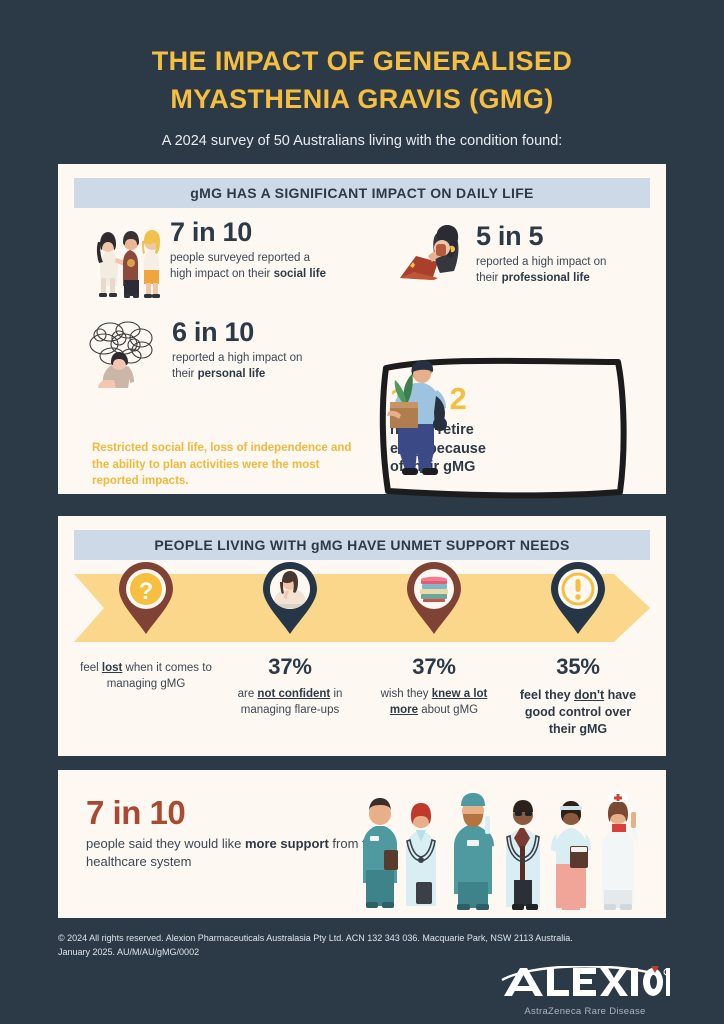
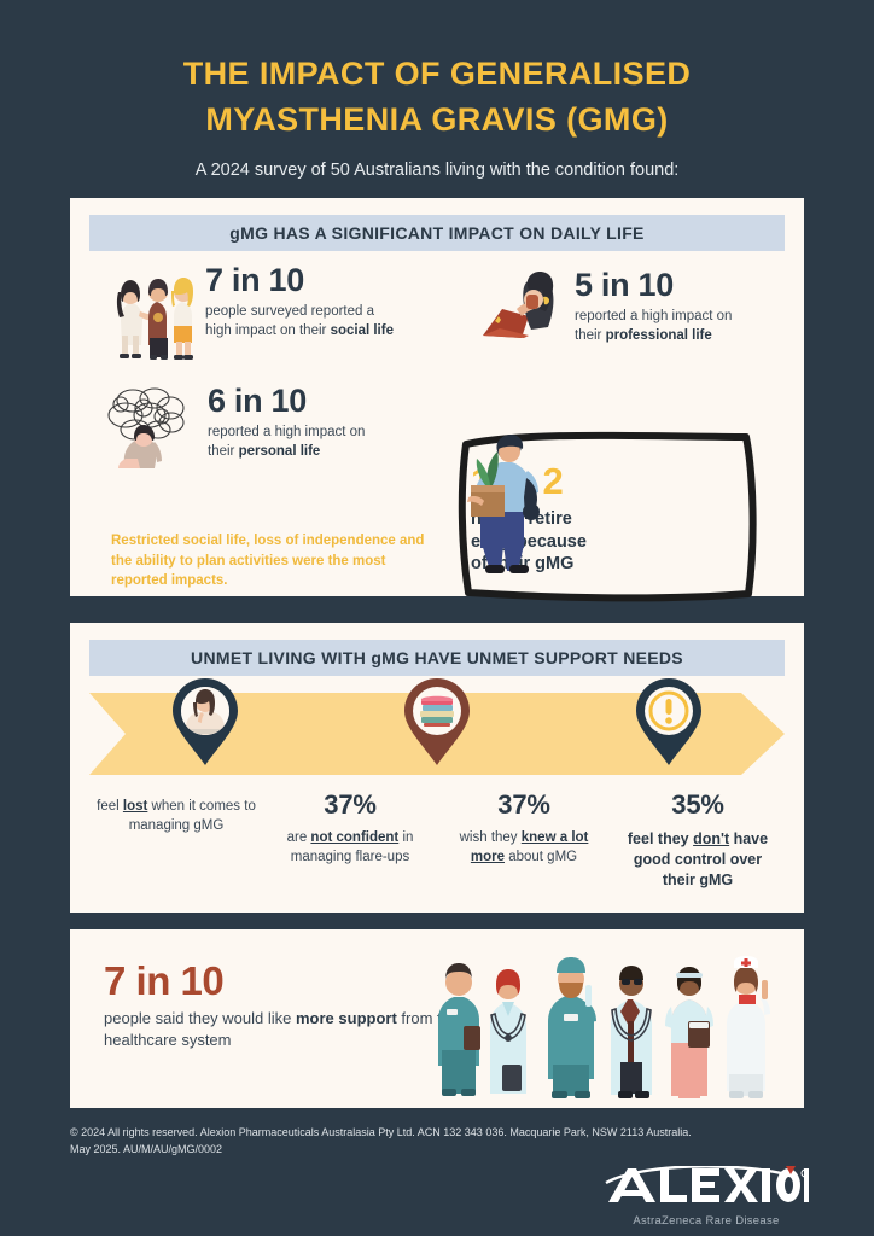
  THE IMPACT OF GENERALISED
  MYASTHENIA GRAVIS (GMG)
  A 2024 survey of 50 Australians living with the condition found:
  gMG HAS A SIGNIFICANT IMPACT ON DAILY LIFE
  7 in 10
  people surveyed reported a
  high impact on their social life
- 5 in 5
+ 5 in 10
  reported a high impact on
  their professional life
  6 in 10
  reported a high impact on
  their personal life
  Restricted social life, loss of independence and the ability to plan activities were the most reported impacts.
  ofhir gMG
- PEOPLE LIVING WITH gMG HAVE UNMET SUPPORT NEEDS
+ UNMET LIVING WITH gMG HAVE UNMET SUPPORT NEEDS
- ?
  feel lost when it comes to managing gMG
  37%
  are not confident in managing flare-ups
  37%
  wish they knew a lot more about gMG
  35%
  feel they don't have good control over their gMG
  7 in 10
  people said they would like more support from healthcare system
  © 2024 All rights reserved. Alexion Pharmaceuticals Australasia Pty Ltd. ACN 132 343 036. Macquarie Park, NSW 2113 Australia.
- January 2025. AU/M/AU/gMG/0002
+ May 2025. AU/M/AU/gMG/0002
  AstraZeneca Rare Disease
